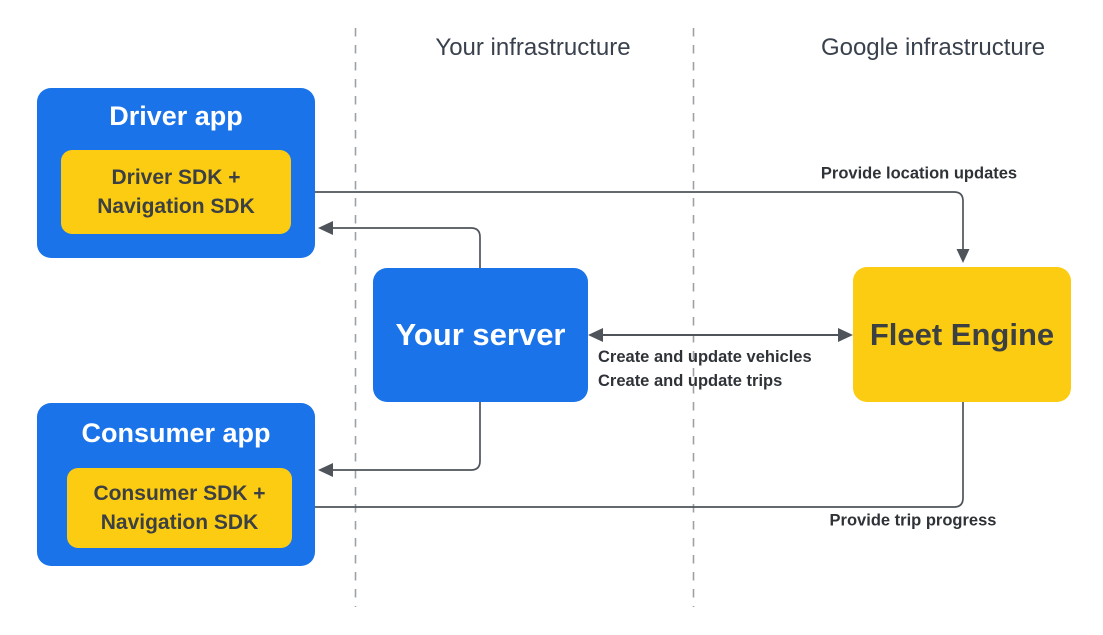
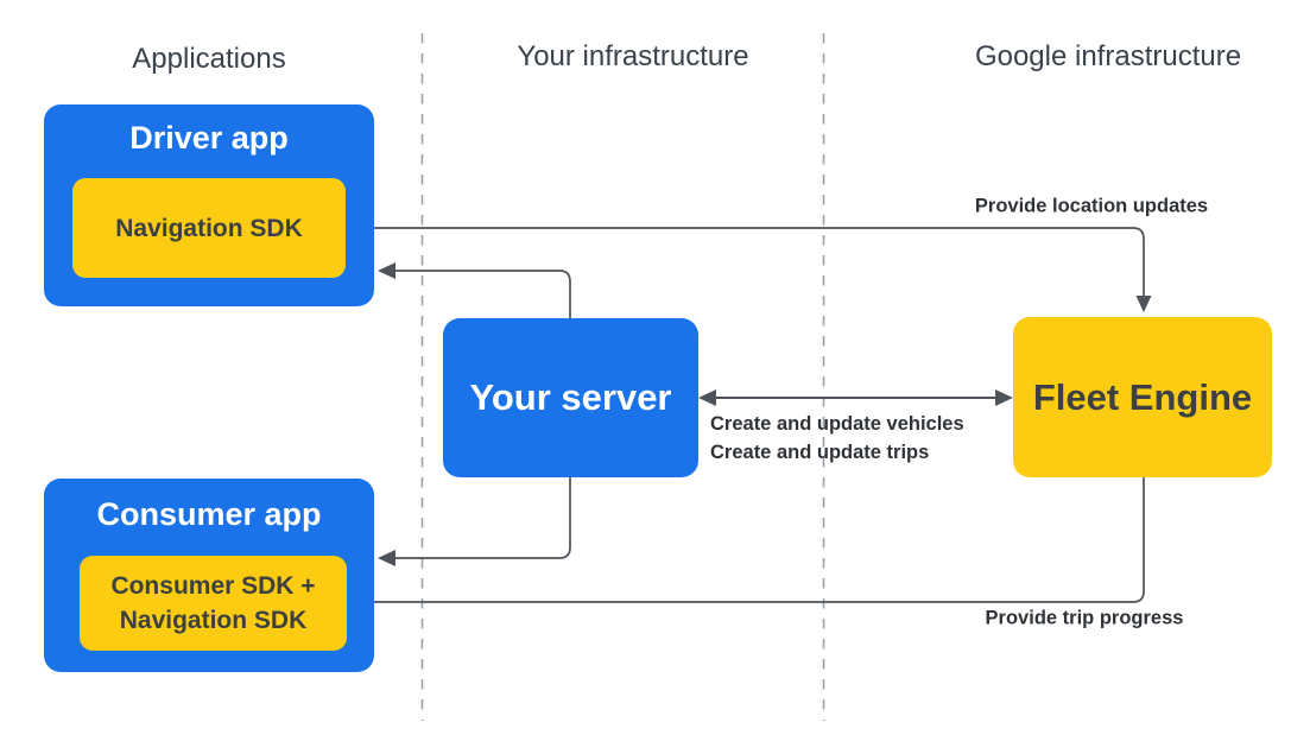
+ Applications
  Your infrastructure
  Google infrastructure
  Driver app
- Driver SDK +
  Navigation SDK
  Consumer app
  Consumer SDK +
  Navigation SDK
  Your server
  Fleet Engine
  Provide location updates
  Create and update vehicles
  Create and update trips
  Provide trip progress
